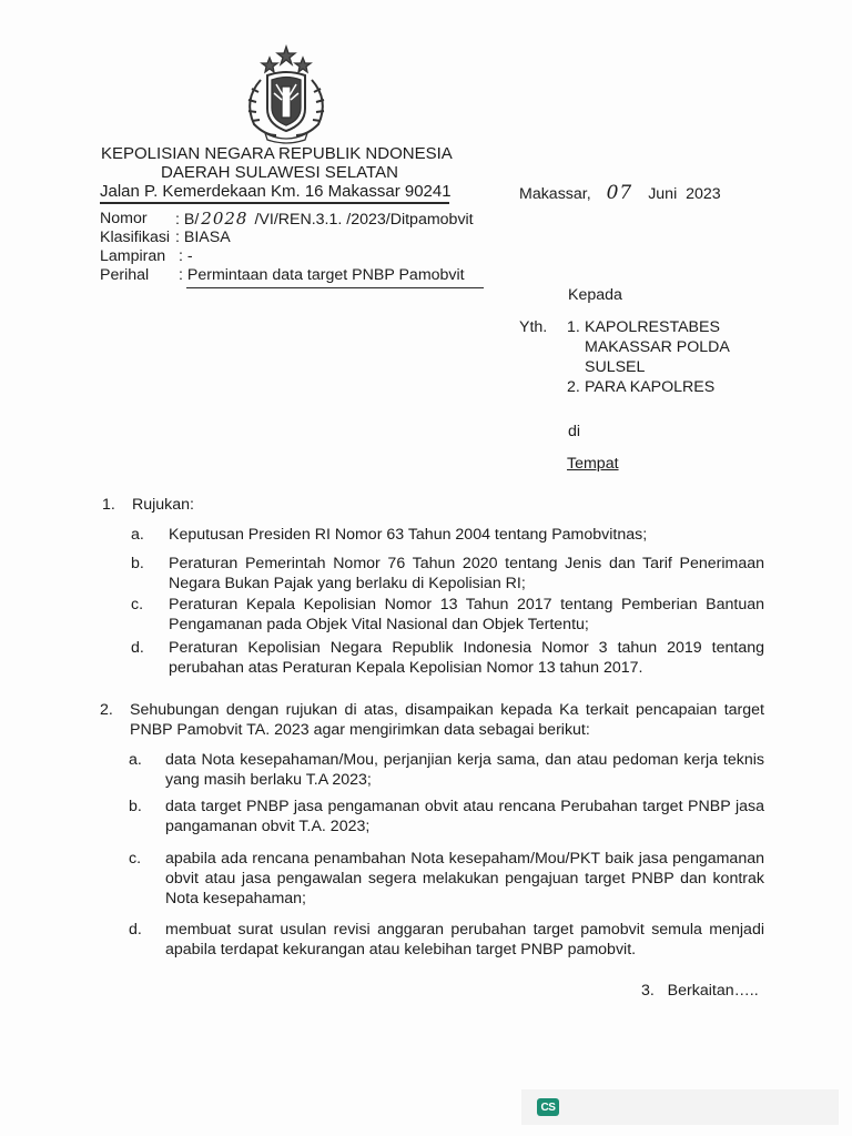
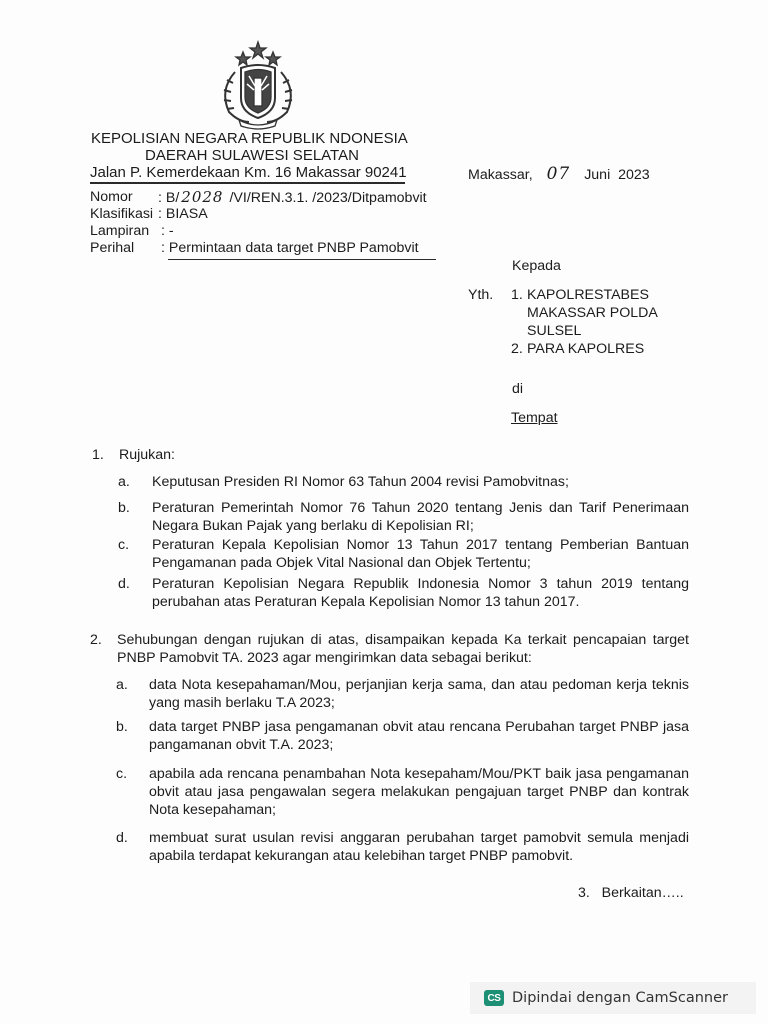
  KEPOLISIAN NEGARA REPUBLIK NDONESIA
  DAERAH SULAWESI SELATAN
  Jalan P. Kemerdekaan Km. 16 Makassar 90241
  Makassar, 07 Juni 2023
  Nomor
  : B/ 2028 /VI/REN.3.1. /2023/Ditpamobvit
  Klasifikasi
  : BIASA
  Lampiran
  : -
  Perihal
  : Permintaan data target PNBP Pamobvit
  Kepada
  Yth.
  1.
  KAPOLRESTABES
  MAKASSAR POLDA
  SULSEL
  2.
  PARA KAPOLRES
  di
  Tempat
  1.
  Rujukan:
  a.
- Keputusan Presiden RI Nomor 63 Tahun 2004 tentang Pamobvitnas;
+ Keputusan Presiden RI Nomor 63 Tahun 2004 revisi Pamobvitnas;
  b.
  Peraturan Pemerintah Nomor 76 Tahun 2020 tentang Jenis dan Tarif Penerimaan Negara Bukan Pajak yang berlaku di Kepolisian RI;
  c.
  Peraturan Kepala Kepolisian Nomor 13 Tahun 2017 tentang Pemberian Bantuan Pengamanan pada Objek Vital Nasional dan Objek Tertentu;
  d.
  Peraturan Kepolisian Negara Republik Indonesia Nomor 3 tahun 2019 tentang perubahan atas Peraturan Kepala Kepolisian Nomor 13 tahun 2017.
  2.
  Sehubungan dengan rujukan di atas, disampaikan kepada Ka terkait pencapaian target PNBP Pamobvit TA. 2023 agar mengirimkan data sebagai berikut:
  a.
  data Nota kesepahaman/Mou, perjanjian kerja sama, dan atau pedoman kerja teknis yang masih berlaku T.A 2023;
  b.
  data target PNBP jasa pengamanan obvit atau rencana Perubahan target PNBP jasa pangamanan obvit T.A. 2023;
  c.
  apabila ada rencana penambahan Nota kesepaham/Mou/PKT baik jasa pengamanan obvit atau jasa pengawalan segera melakukan pengajuan target PNBP dan kontrak Nota kesepahaman;
  d.
  membuat surat usulan revisi anggaran perubahan target pamobvit semula menjadi apabila terdapat kekurangan atau kelebihan target PNBP pamobvit.
  3. Berkaitan…..
  CS
+ Dipindai dengan CamScanner
